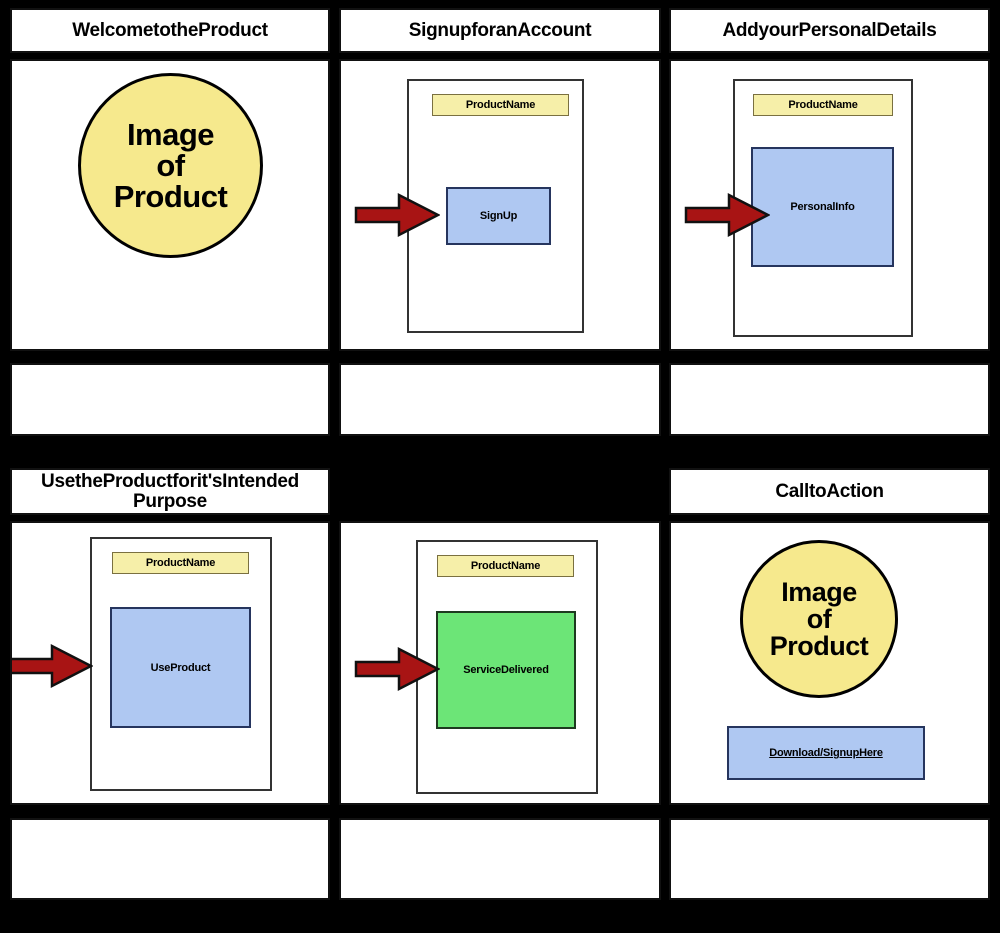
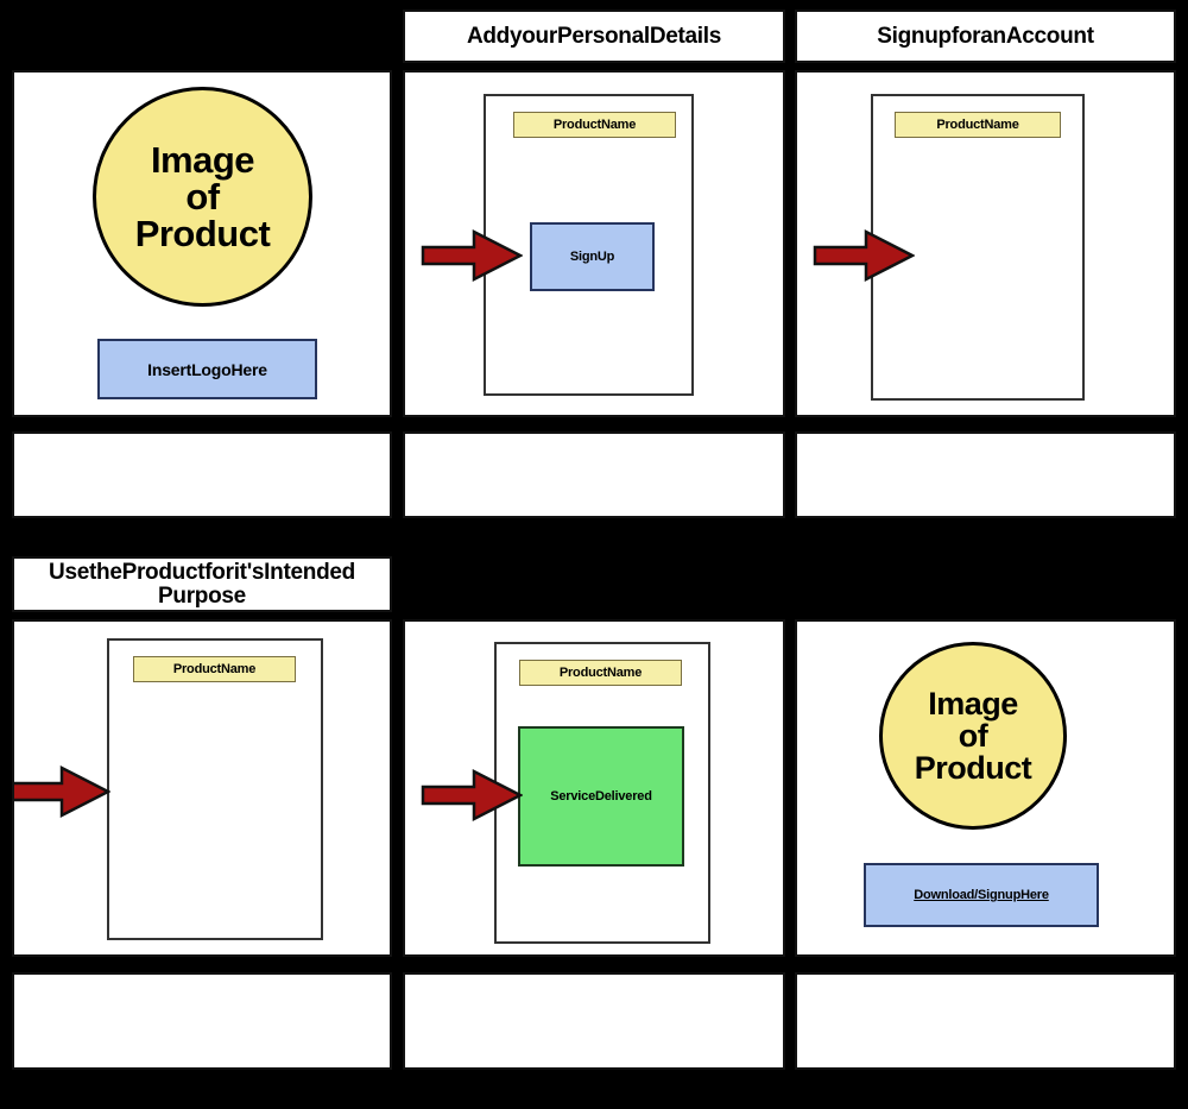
- WelcometotheProduct
  Image
  of
  Product
+ InsertLogoHere
- SignupforanAccount
+ AddyourPersonalDetails
  ProductName
  SignUp
- AddyourPersonalDetails
+ SignupforanAccount
  ProductName
- PersonalInfo
  UsetheProductforit'sIntended Purpose
  ProductName
- UseProduct
  ProductName
  ServiceDelivered
- CalltoAction
  Image
  of
  Product
  Download/SignupHere
